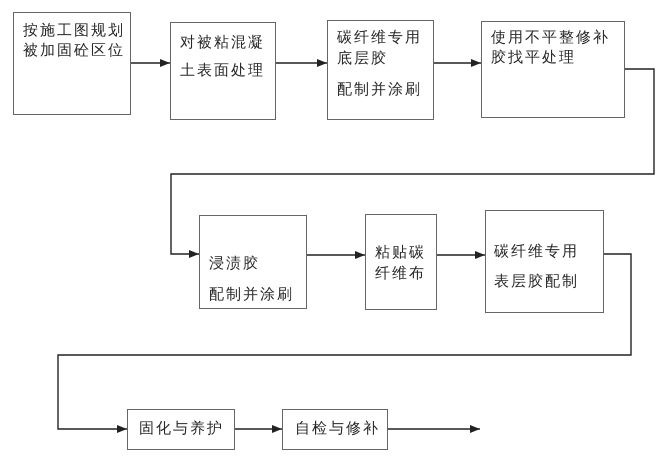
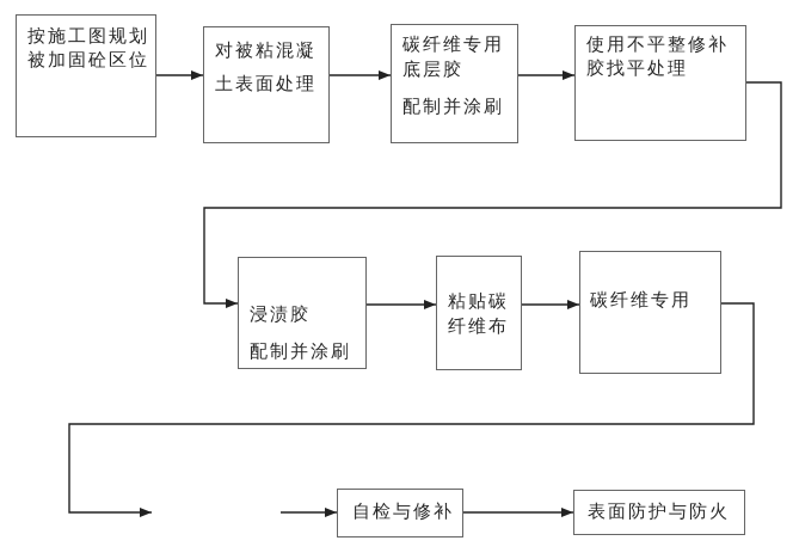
  按施工图规划
  被加固砼区位
  对被粘混凝
  土表面处理
  碳纤维专用
  底层胶
  配制并涂刷
  使用不平整修补
  胶找平处理
  浸渍胶
  配制并涂刷
  粘贴碳
  纤维布
  碳纤维专用
- 表层胶配制
- 固化与养护
  自检与修补
+ 表面防护与防火
